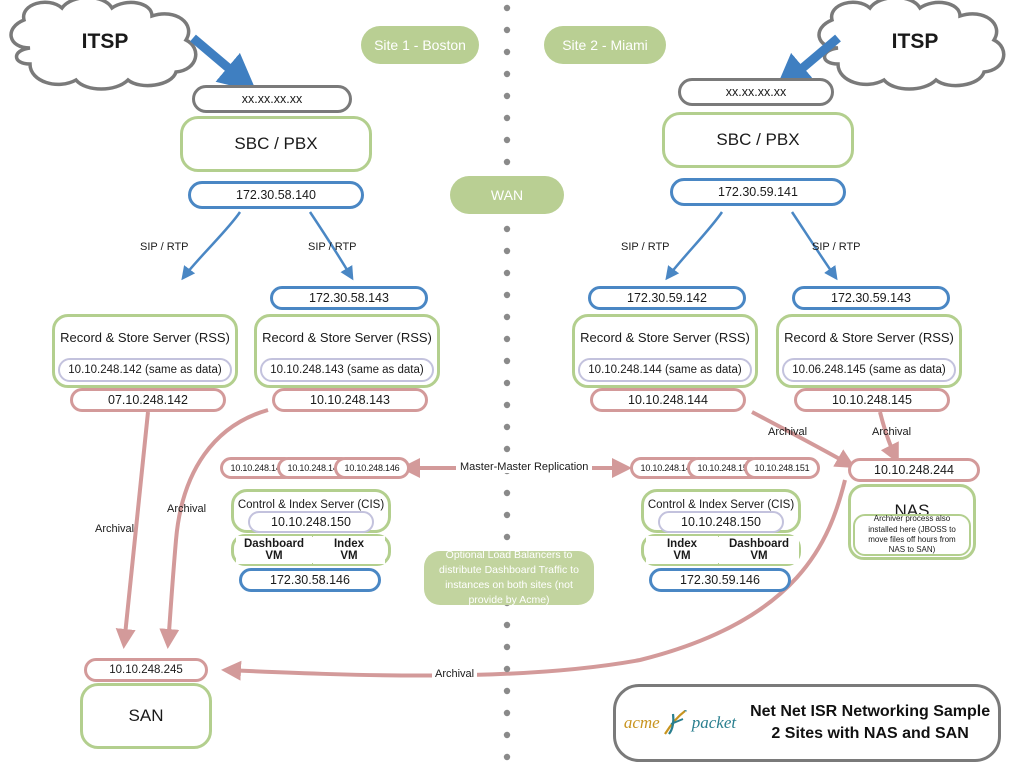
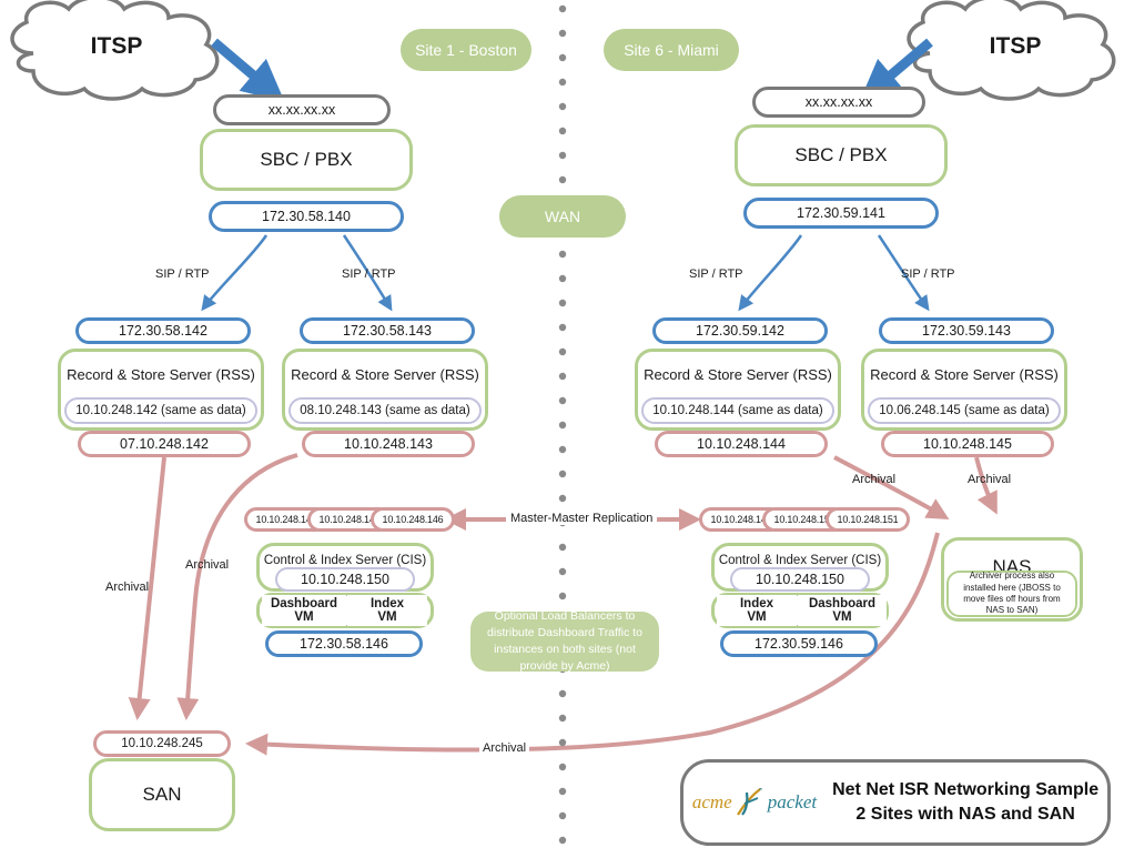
  ITSP
  ITSP
  Site 1 - Boston
- Site 2 - Miami
+ Site 6 - Miami
  WAN
  Optional Load Balancers to distribute Dashboard Traffic to instances on both sites (not provide by Acme)
  xx.xx.xx.xx
  SBC / PBX
  172.30.58.140
  xx.xx.xx.xx
  SBC / PBX
  172.30.59.141
  SIP / RTP
  SIP / RTP
  SIP / RTP
  SIP / RTP
+ 172.30.58.142
  Record & Store Server (RSS)
  10.10.248.142 (same as data)
  07.10.248.142
  172.30.58.143
  Record & Store Server (RSS)
- 10.10.248.143 (same as data)
+ 08.10.248.143 (same as data)
  10.10.248.143
  172.30.59.142
  Record & Store Server (RSS)
  10.10.248.144 (same as data)
  10.10.248.144
  172.30.59.143
  Record & Store Server (RSS)
  10.06.248.145 (same as data)
  10.10.248.145
  Archival
  Archival
  Archival
  Archival
  Archival
  Master-Master Replication
  10.10.248.1
  10.10.248.1
  10.10.248.146
  Control & Index Server (CIS)
  10.10.248.150
  Dashboard
  VM
  Index
  VM
  172.30.58.146
  10.10.248.1
  10.10.248.1
  10.10.248.151
  Control & Index Server (CIS)
  10.10.248.150
  Index
  VM
  Dashboard
  VM
  172.30.59.146
- 10.10.248.244
  NAS
  Archiver process also installed here (JBOSS to move files off hours from NAS to SAN)
  10.10.248.245
  SAN
  acme
  *
  packet
  Net Net ISR Networking Sample
  2 Sites with NAS and SAN
